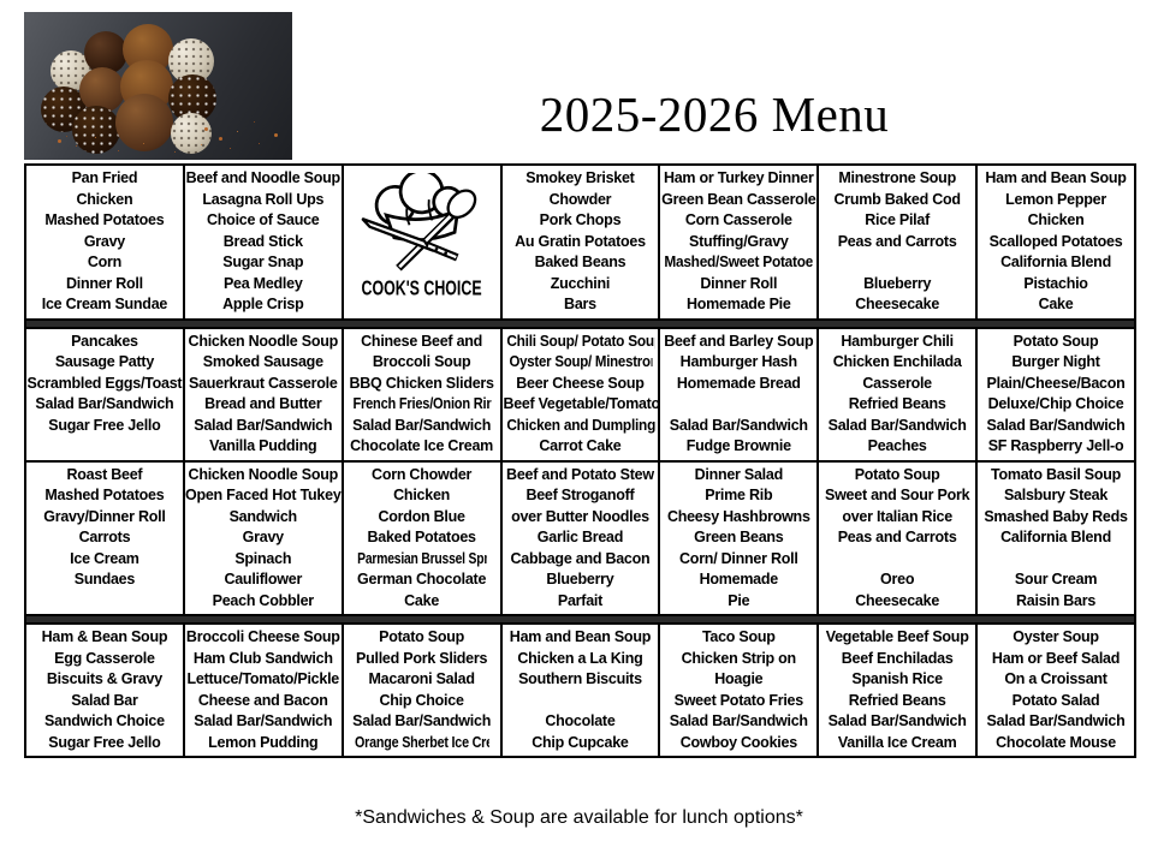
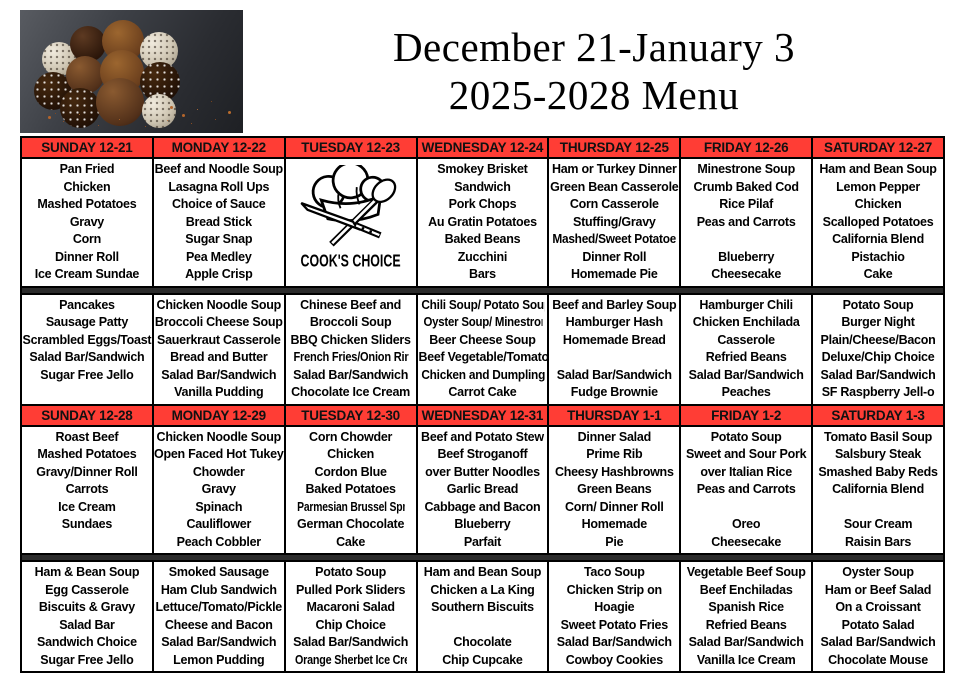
+ December 21-January 3
- 2025-2026 Menu
+ 2025-2028 Menu
+ SUNDAY 12-21	MONDAY 12-22	TUESDAY 12-23	WEDNESDAY 12-24	THURSDAY 12-25	FRIDAY 12-26	SATURDAY 12-27
- Pan FriedChickenMashed PotatoesGravyCornDinner RollIce Cream Sundae	Beef and Noodle SoupLasagna Roll UpsChoice of SauceBread StickSugar SnapPea MedleyApple Crisp	COOK'S CHOICE	Smokey BrisketChowderPork ChopsAu Gratin PotatoesBaked BeansZucchiniBars	Ham or Turkey DinnerGreen Bean CasseroleCorn CasseroleStuffing/GravyMashed/Sweet PotatoeDinner RollHomemade Pie	Minestrone SoupCrumb Baked CodRice PilafPeas and Carrots BlueberryCheesecake	Ham and Bean SoupLemon PepperChickenScalloped PotatoesCalifornia BlendPistachioCake
+ Pan FriedChickenMashed PotatoesGravyCornDinner RollIce Cream Sundae	Beef and Noodle SoupLasagna Roll UpsChoice of SauceBread StickSugar SnapPea MedleyApple Crisp	COOK'S CHOICE	Smokey BrisketSandwichPork ChopsAu Gratin PotatoesBaked BeansZucchiniBars	Ham or Turkey DinnerGreen Bean CasseroleCorn CasseroleStuffing/GravyMashed/Sweet PotatoeDinner RollHomemade Pie	Minestrone SoupCrumb Baked CodRice PilafPeas and Carrots BlueberryCheesecake	Ham and Bean SoupLemon PepperChickenScalloped PotatoesCalifornia BlendPistachioCake
- PancakesSausage PattyScrambled Eggs/ToastSalad Bar/SandwichSugar Free Jello	Chicken Noodle SoupSmoked SausageSauerkraut CasseroleBread and ButterSalad Bar/SandwichVanilla Pudding	Chinese Beef andBroccoli SoupBBQ Chicken SlidersFrench Fries/Onion RinSalad Bar/SandwichChocolate Ice Cream	Chili Soup/ Potato SouOyster Soup/ MinestroBeer Cheese SoupBeef Vegetable/TomatoChicken and DumplingCarrot Cake	Beef and Barley SoupHamburger HashHomemade Bread Salad Bar/SandwichFudge Brownie	Hamburger ChiliChicken EnchiladaCasseroleRefried BeansSalad Bar/SandwichPeaches	Potato SoupBurger NightPlain/Cheese/BaconDeluxe/Chip ChoiceSalad Bar/SandwichSF Raspberry Jell-o
+ PancakesSausage PattyScrambled Eggs/ToastSalad Bar/SandwichSugar Free Jello	Chicken Noodle SoupBroccoli Cheese SoupSauerkraut CasseroleBread and ButterSalad Bar/SandwichVanilla Pudding	Chinese Beef andBroccoli SoupBBQ Chicken SlidersFrench Fries/Onion RinSalad Bar/SandwichChocolate Ice Cream	Chili Soup/ Potato SouOyster Soup/ MinestroBeer Cheese SoupBeef Vegetable/TomatoChicken and DumplingCarrot Cake	Beef and Barley SoupHamburger HashHomemade Bread Salad Bar/SandwichFudge Brownie	Hamburger ChiliChicken EnchiladaCasseroleRefried BeansSalad Bar/SandwichPeaches	Potato SoupBurger NightPlain/Cheese/BaconDeluxe/Chip ChoiceSalad Bar/SandwichSF Raspberry Jell-o
+ SUNDAY 12-28	MONDAY 12-29	TUESDAY 12-30	WEDNESDAY 12-31	THURSDAY 1-1	FRIDAY 1-2	SATURDAY 1-3
- Roast BeefMashed PotatoesGravy/Dinner RollCarrotsIce CreamSundaes	Chicken Noodle SoupOpen Faced Hot TukeySandwichGravySpinachCauliflowerPeach Cobbler	Corn ChowderChickenCordon BlueBaked PotatoesParmesian Brussel SprGerman ChocolateCake	Beef and Potato StewBeef Stroganoffover Butter NoodlesGarlic BreadCabbage and BaconBlueberryParfait	Dinner SaladPrime RibCheesy HashbrownsGreen BeansCorn/ Dinner RollHomemadePie	Potato SoupSweet and Sour Porkover Italian RicePeas and Carrots OreoCheesecake	Tomato Basil SoupSalsbury SteakSmashed Baby RedsCalifornia Blend Sour CreamRaisin Bars
+ Roast BeefMashed PotatoesGravy/Dinner RollCarrotsIce CreamSundaes	Chicken Noodle SoupOpen Faced Hot TukeyChowderGravySpinachCauliflowerPeach Cobbler	Corn ChowderChickenCordon BlueBaked PotatoesParmesian Brussel SprGerman ChocolateCake	Beef and Potato StewBeef Stroganoffover Butter NoodlesGarlic BreadCabbage and BaconBlueberryParfait	Dinner SaladPrime RibCheesy HashbrownsGreen BeansCorn/ Dinner RollHomemadePie	Potato SoupSweet and Sour Porkover Italian RicePeas and Carrots OreoCheesecake	Tomato Basil SoupSalsbury SteakSmashed Baby RedsCalifornia Blend Sour CreamRaisin Bars
- Ham & Bean SoupEgg CasseroleBiscuits & GravySalad BarSandwich ChoiceSugar Free Jello	Broccoli Cheese SoupHam Club SandwichLettuce/Tomato/PickleCheese and BaconSalad Bar/SandwichLemon Pudding	Potato SoupPulled Pork SlidersMacaroni SaladChip ChoiceSalad Bar/SandwichOrange Sherbet Ice Cre	Ham and Bean SoupChicken a La KingSouthern Biscuits ChocolateChip Cupcake	Taco SoupChicken Strip onHoagieSweet Potato FriesSalad Bar/SandwichCowboy Cookies	Vegetable Beef SoupBeef EnchiladasSpanish RiceRefried BeansSalad Bar/SandwichVanilla Ice Cream	Oyster SoupHam or Beef SaladOn a CroissantPotato SaladSalad Bar/SandwichChocolate Mouse
+ Ham & Bean SoupEgg CasseroleBiscuits & GravySalad BarSandwich ChoiceSugar Free Jello	Smoked SausageHam Club SandwichLettuce/Tomato/PickleCheese and BaconSalad Bar/SandwichLemon Pudding	Potato SoupPulled Pork SlidersMacaroni SaladChip ChoiceSalad Bar/SandwichOrange Sherbet Ice Cre	Ham and Bean SoupChicken a La KingSouthern Biscuits ChocolateChip Cupcake	Taco SoupChicken Strip onHoagieSweet Potato FriesSalad Bar/SandwichCowboy Cookies	Vegetable Beef SoupBeef EnchiladasSpanish RiceRefried BeansSalad Bar/SandwichVanilla Ice Cream	Oyster SoupHam or Beef SaladOn a CroissantPotato SaladSalad Bar/SandwichChocolate Mouse
- *Sandwiches & Soup are available for lunch options*
